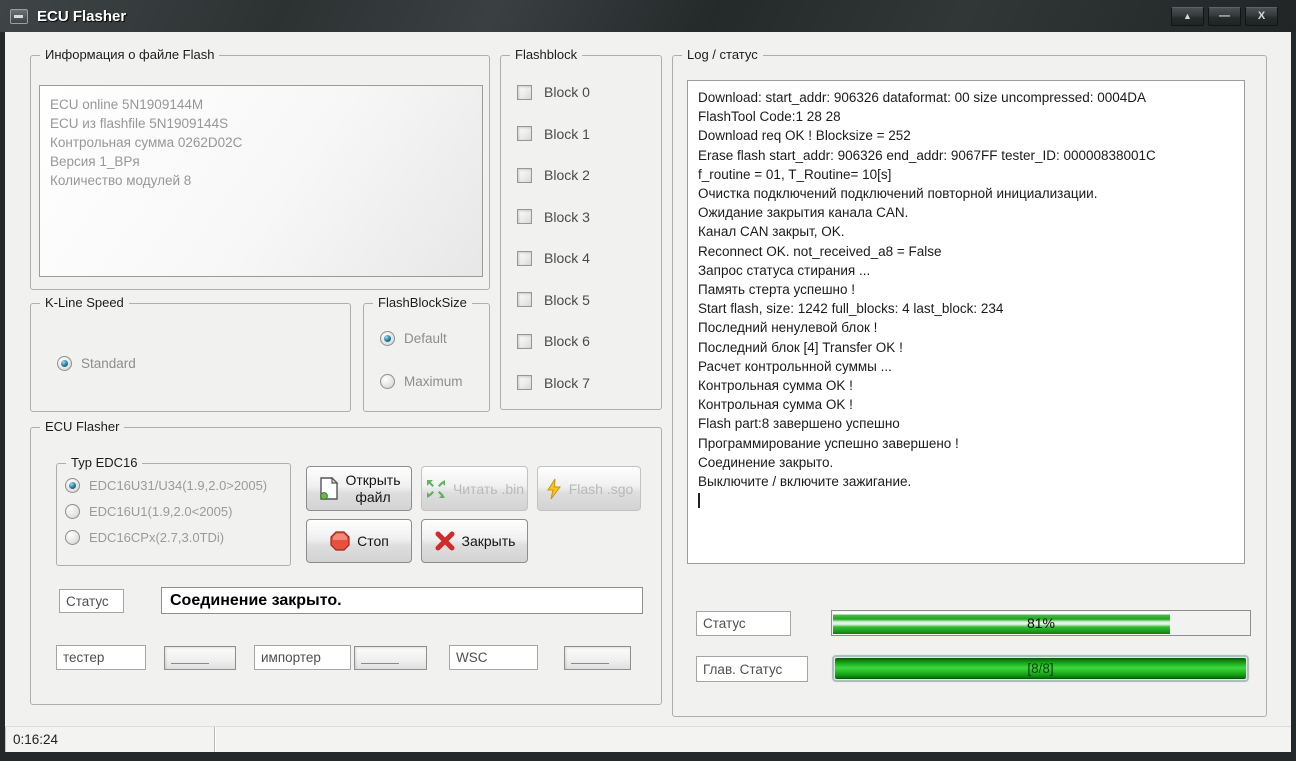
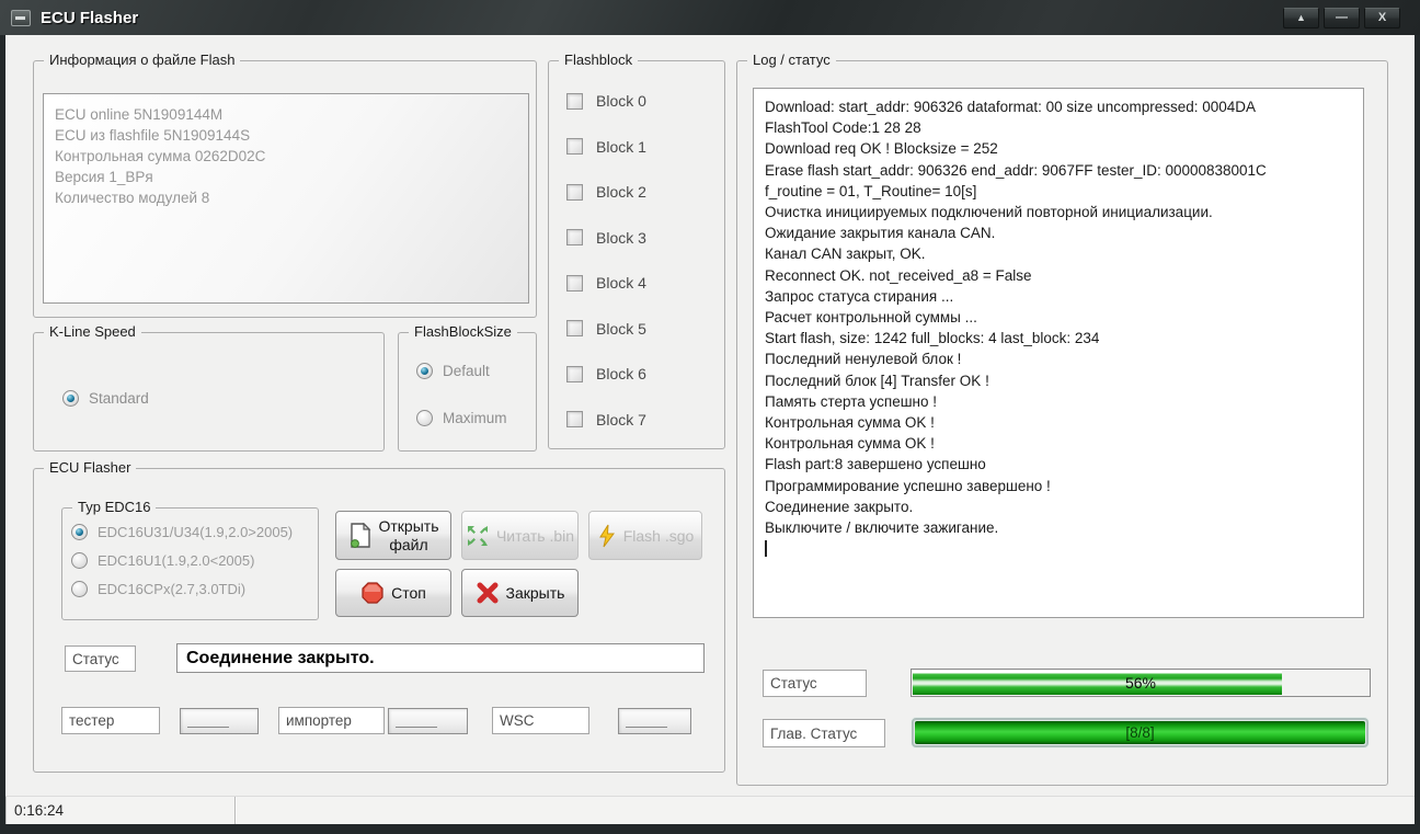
  ECU Flasher
  ▲
  —
  X
  Информация о файле Flash
  ECU online 5N1909144M
  ECU из flashfile 5N1909144S
  Контрольная сумма 0262D02C
  Версия 1_BPя
  Количество модулей 8
  K-Line Speed
  Standard
  FlashBlockSize
  Default
  Maximum
  Flashblock
  Block 0
  Block 1
  Block 2
  Block 3
  Block 4
  Block 5
  Block 6
  Block 7
  ECU Flasher
  Typ EDC16
  EDC16U31/U34(1.9,2.0>2005)
  EDC16U1(1.9,2.0<2005)
  EDC16CPx(2.7,3.0TDi)
  Открыть
  файл
  Читать .bin
  Flash .sgo
  Стоп
  Закрыть
  Статус
  Соединение закрыто.
  тестер
  импортер
  WSC
  Log / статус
  Download: start_addr: 906326 dataformat: 00 size uncompressed: 0004DA
  FlashTool Code:1 28 28
  Download req OK ! Blocksize = 252
  Erase flash start_addr: 906326 end_addr: 9067FF tester_ID: 00000838001C
  f_routine = 01, T_Routine= 10[s]
- Очистка подключений подключений повторной инициализации.
+ Очистка инициируемых подключений повторной инициализации.
  Ожидание закрытия канала CAN.
  Канал CAN закрыт, OK.
  Reconnect OK. not_received_a8 = False
  Запрос статуса стирания ...
- Память стерта успешно !
+ Расчет контрольнной суммы ...
  Start flash, size: 1242 full_blocks: 4 last_block: 234
  Последний ненулевой блок !
  Последний блок [4] Transfer OK !
- Расчет контрольнной суммы ...
+ Память стерта успешно !
  Контрольная сумма OK !
  Контрольная сумма OK !
  Flash part:8 завершено успешно
  Программирование успешно завершено !
  Соединение закрыто.
  Выключите / включите зажигание.
  Статус
- 81%
+ 56%
  Глав. Статус
  [8/8]
  0:16:24
